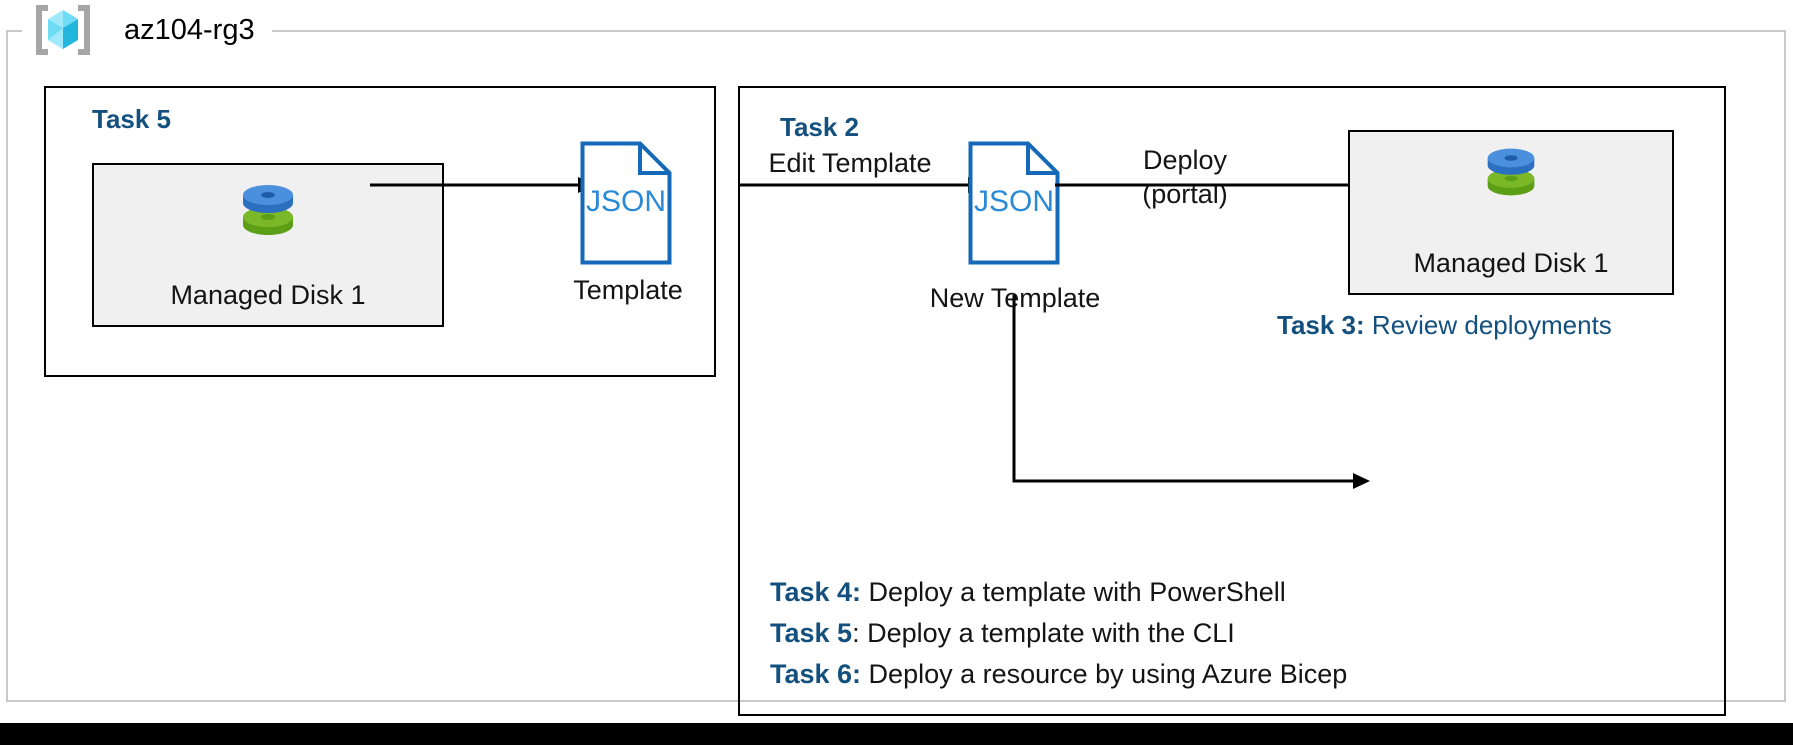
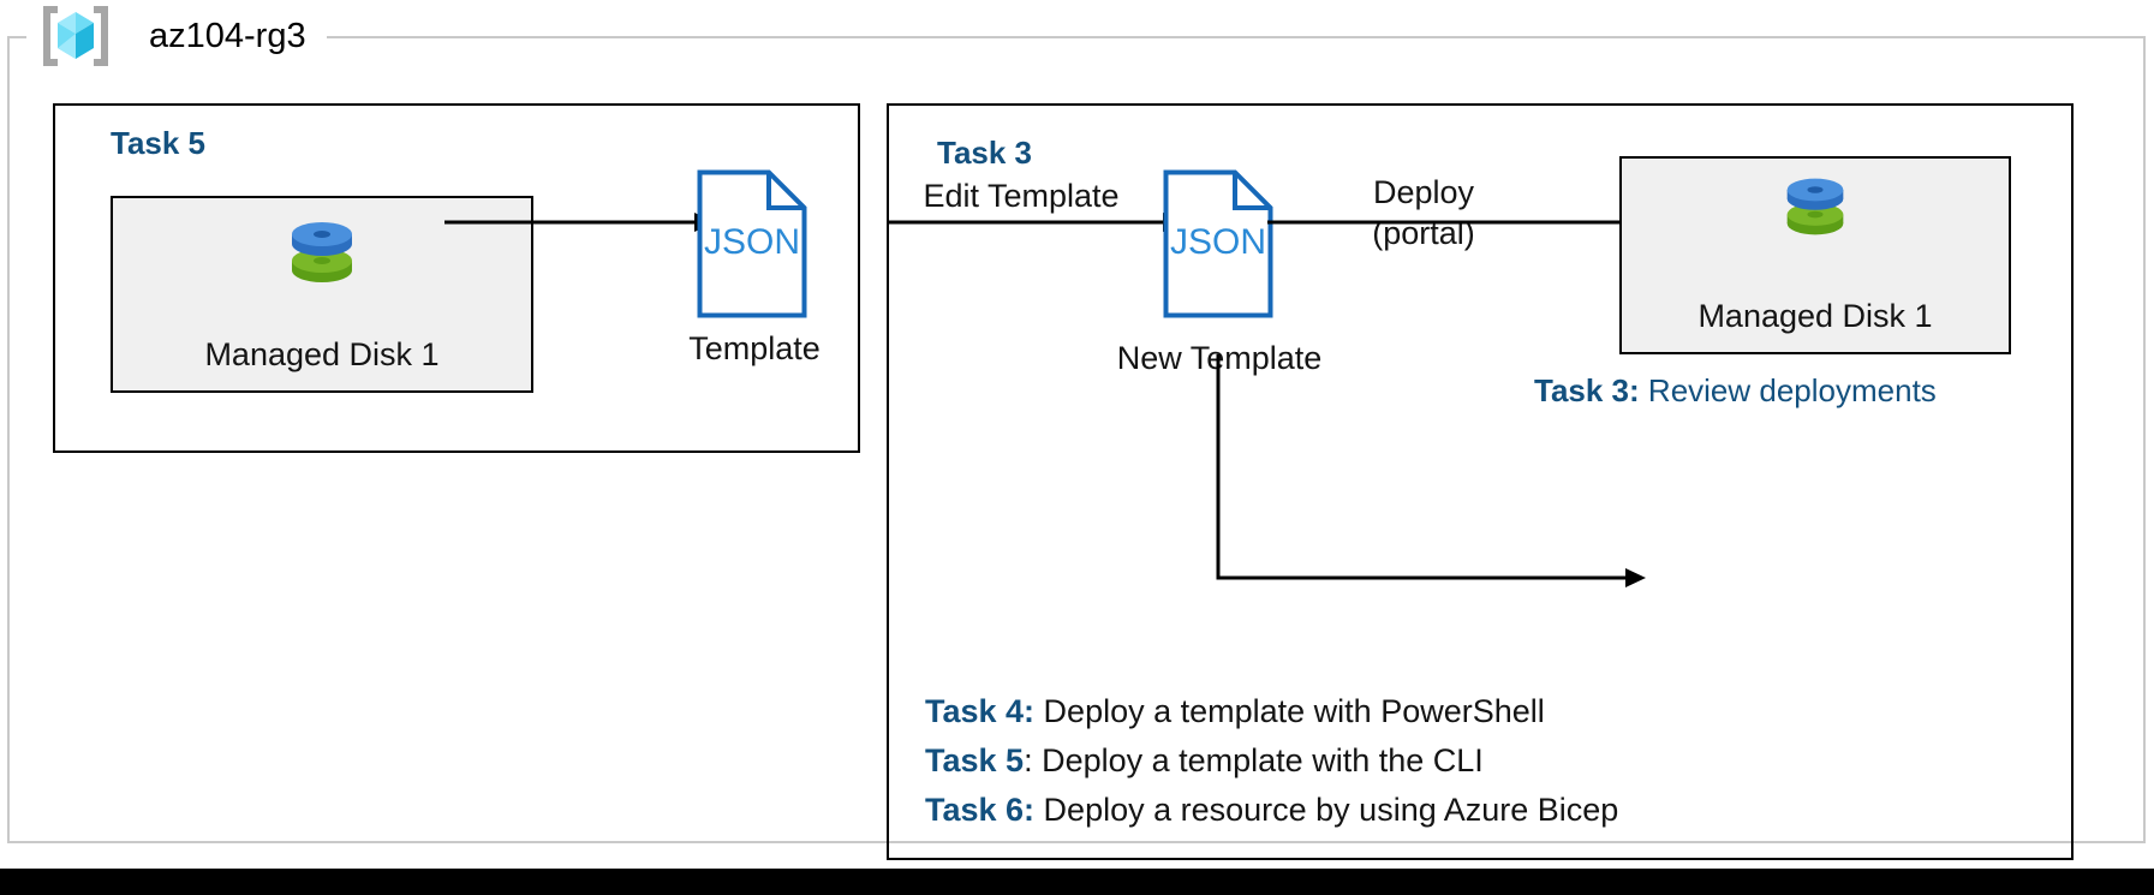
  az104-rg3
  Task 5
  Managed Disk 1
  JSON
  Template
- Task 2
+ Task 3
  Edit Template
  JSON
  New Template
  Deploy
  (portal)
  Managed Disk 1
  Task 3: Review deployments
  Task 4: Deploy a template with PowerShell
  Task 5: Deploy a template with the CLI
  Task 6: Deploy a resource by using Azure Bicep
